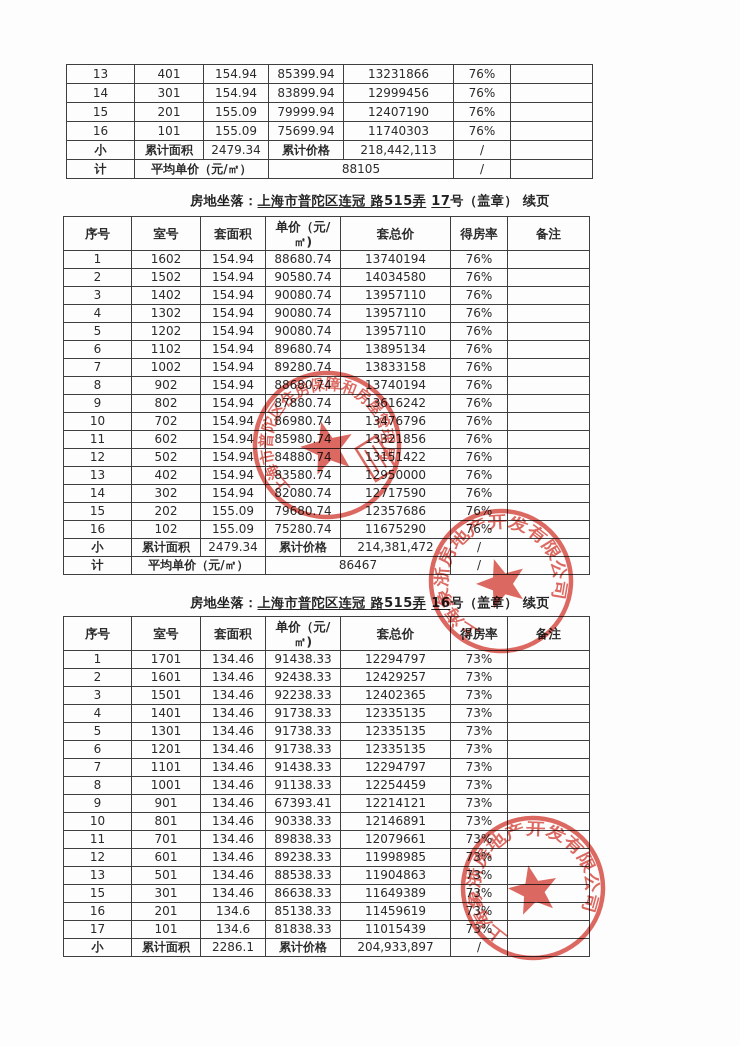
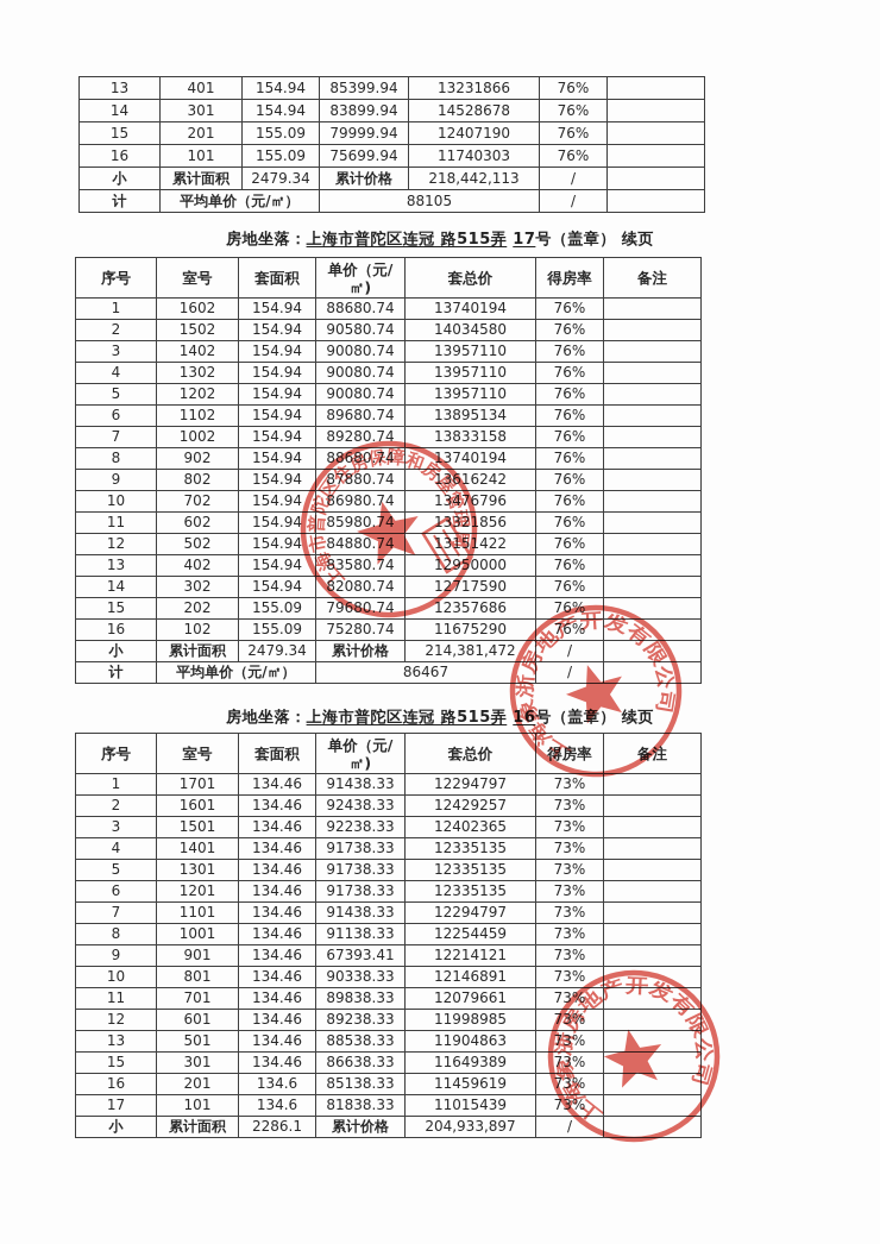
  13	401	154.94	85399.94	13231866	76%
- 14	301	154.94	83899.94	12999456	76%
+ 14	301	154.94	83899.94	14528678	76%
  15	201	155.09	79999.94	12407190	76%
  16	101	155.09	75699.94	11740303	76%
  小	累计面积	2479.34	累计价格	218,442,113	/
  计	平均单价（元/㎡）	88105	/
  房地坐落：上海市普陀区连冠 路515弄 17号（盖章） 续页
  序号	室号	套面积	单价（元/㎡)	套总价	得房率	备注
  1	1602	154.94	88680.74	13740194	76%
  2	1502	154.94	90580.74	14034580	76%
  3	1402	154.94	90080.74	13957110	76%
  4	1302	154.94	90080.74	13957110	76%
  5	1202	154.94	90080.74	13957110	76%
  6	1102	154.94	89680.74	13895134	76%
  7	1002	154.94	89280.74	13833158	76%
  8	902	154.94	88680.74	13740194	76%
  9	802	154.94	87880.74	13616242	76%
  10	702	154.94	86980.74	13476796	76%
  11	602	154.94	85980.74	13321856	76%
  12	502	154.94	84880.74	13151422	76%
  13	402	154.94	83580.74	12950000	76%
  14	302	154.94	82080.74	12717590	76%
  15	202	155.09	79680.74	12357686	76%
  16	102	155.09	75280.74	11675290	76%
  小	累计面积	2479.34	累计价格	214,381,472	/
  计	平均单价（元/㎡）	86467	/
  房地坐落：上海市普陀区连冠 路515弄 16号（盖章） 续页
  序号	室号	套面积	单价（元/㎡)	套总价	得房率	备注
  1	1701	134.46	91438.33	12294797	73%
  2	1601	134.46	92438.33	12429257	73%
  3	1501	134.46	92238.33	12402365	73%
  4	1401	134.46	91738.33	12335135	73%
  5	1301	134.46	91738.33	12335135	73%
  6	1201	134.46	91738.33	12335135	73%
  7	1101	134.46	91438.33	12294797	73%
  8	1001	134.46	91138.33	12254459	73%
  9	901	134.46	67393.41	12214121	73%
  10	801	134.46	90338.33	12146891	73%
  11	701	134.46	89838.33	12079661	73%
  12	601	134.46	89238.33	11998985	73%
  13	501	134.46	88538.33	11904863	73%
  15	301	134.46	86638.33	11649389	73%
  16	201	134.6	85138.33	11459619	73%
  17	101	134.6	81838.33	11015439	73%
  小	累计面积	2286.1	累计价格	204,933,897	/
